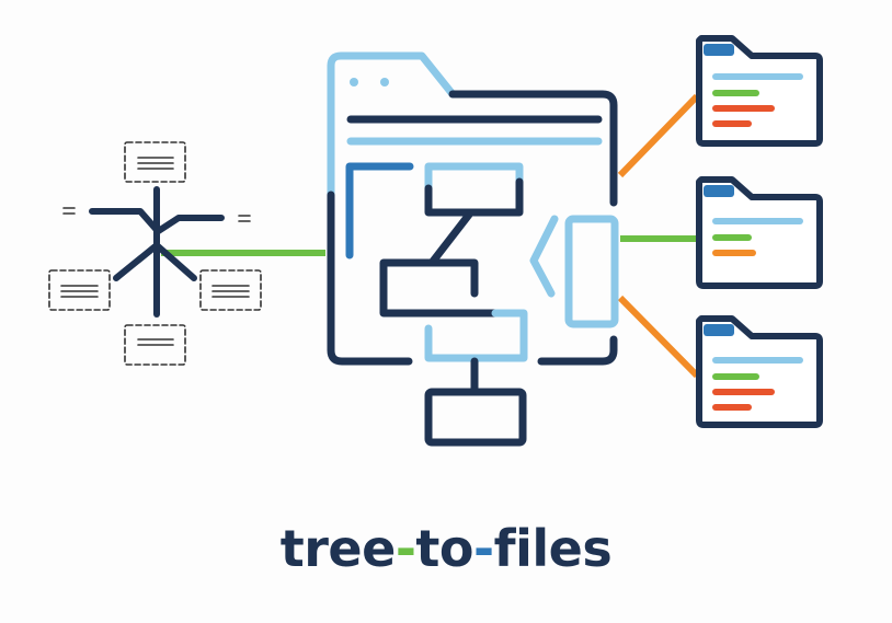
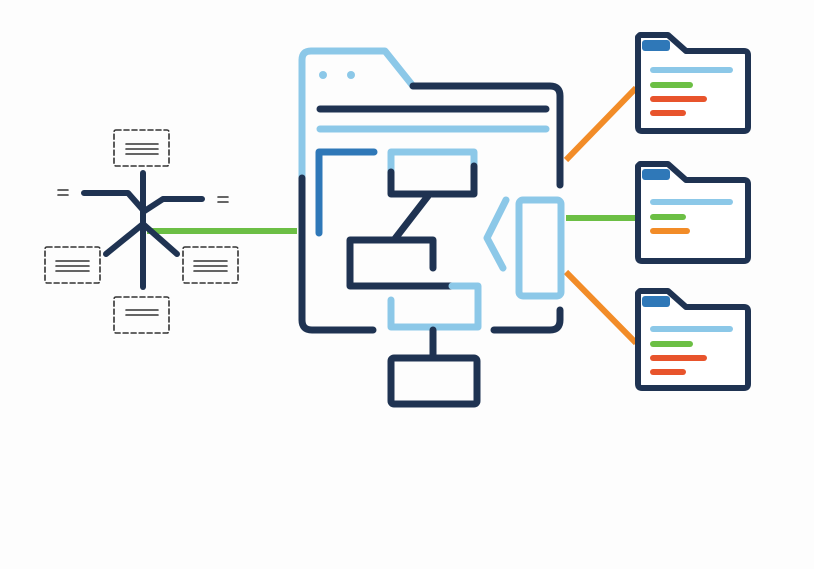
- tree-to-files
